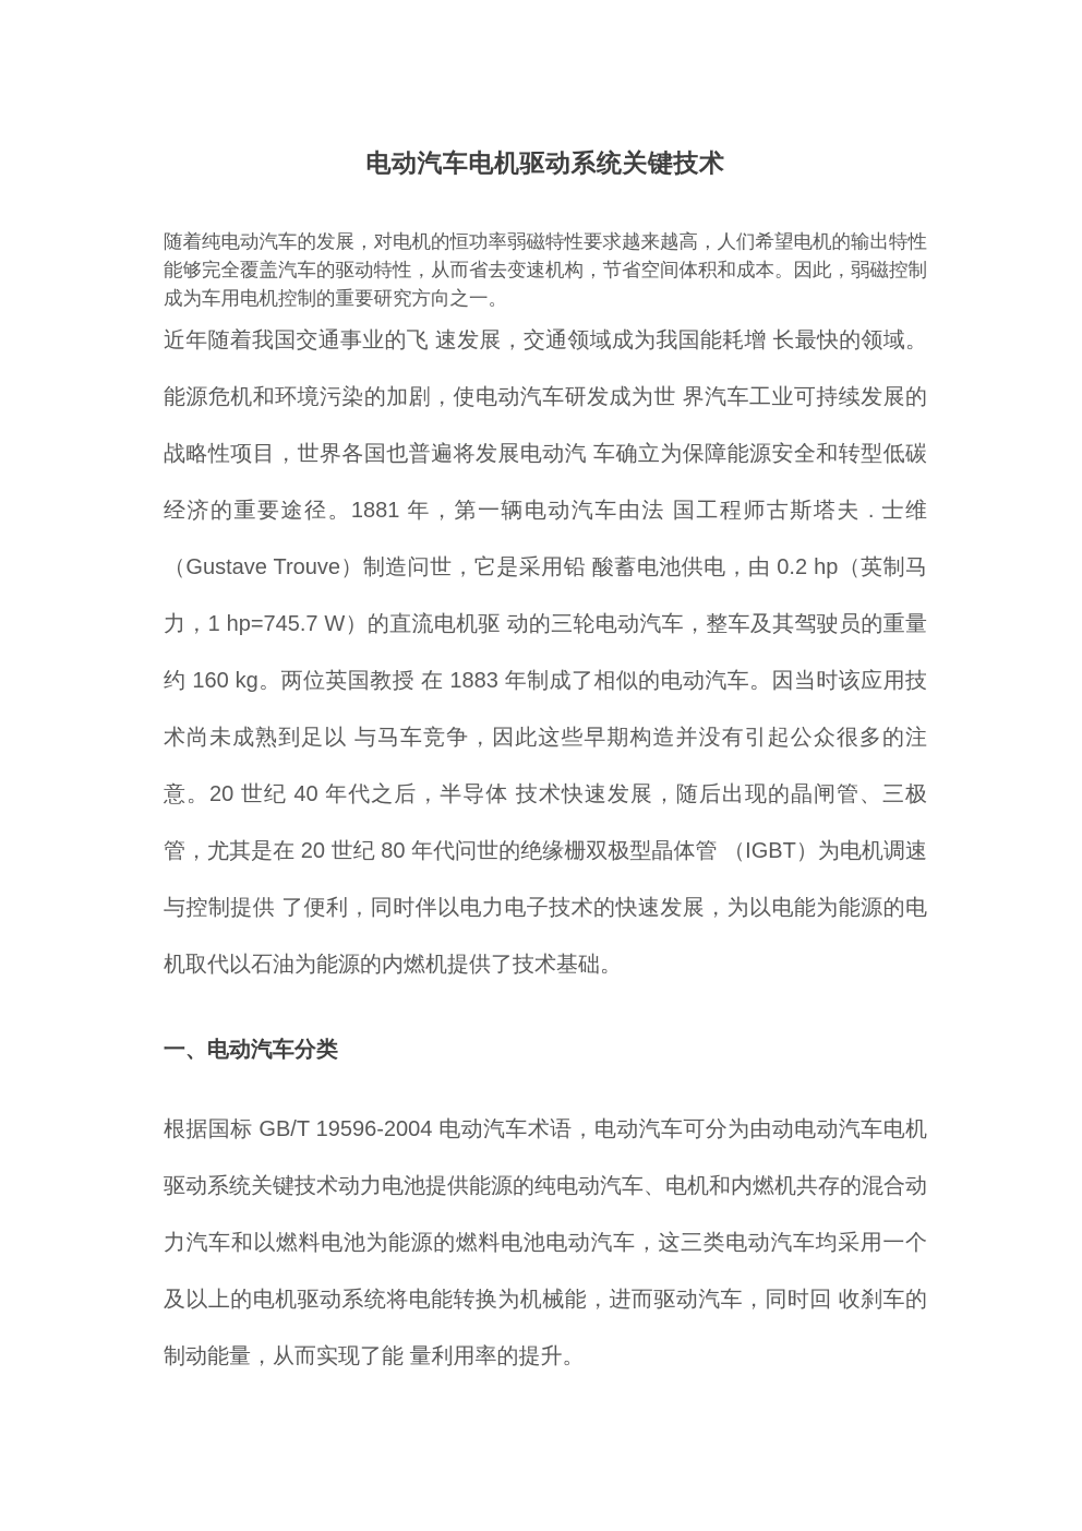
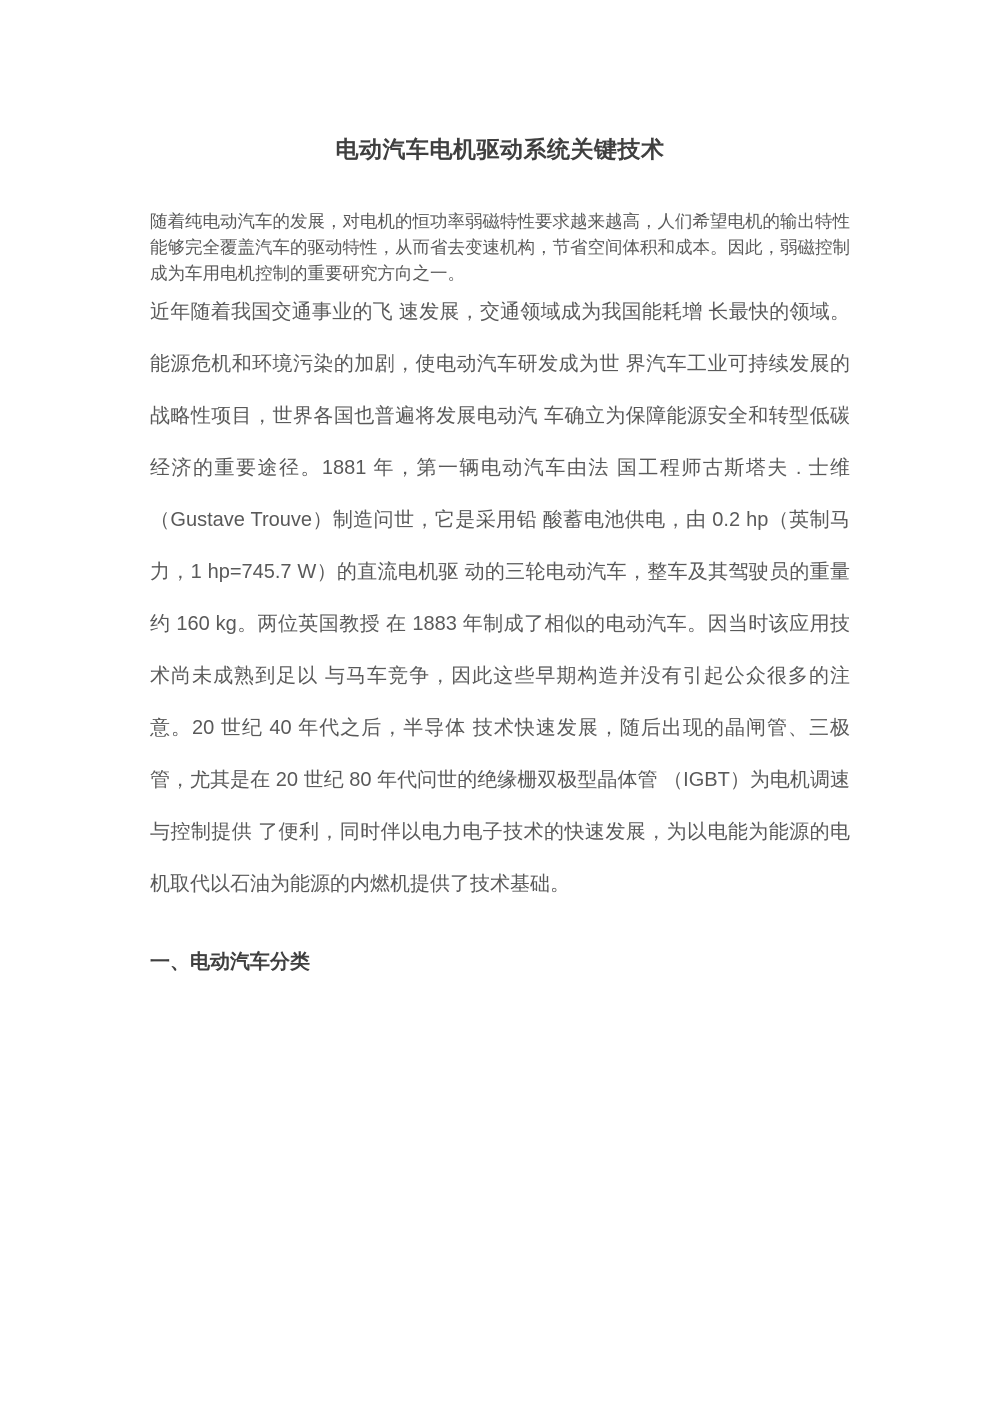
  电动汽车电机驱动系统关键技术
  随着纯电动汽车的发展，对电机的恒功率弱磁特性要求越来越高，人们希望电机的输出特性能够完全覆盖汽车的驱动特性，从而省去变速机构，节省空间体积和成本。因此，弱磁控制成为车用电机控制的重要研究方向之一。
  近年随着我国交通事业的飞 速发展，交通领域成为我国能耗增 长最快的领域。能源危机和环境污染的加剧，使电动汽车研发成为世 界汽车工业可持续发展的战略性项目，世界各国也普遍将发展电动汽 车确立为保障能源安全和转型低碳经济的重要途径。1881 年，第一辆电动汽车由法 国工程师古斯塔夫 . 士维 （Gustave Trouve）制造问世，它是采用铅 酸蓄电池供电，由 0.2 hp（英制马 力，1 hp=745.7 W）的直流电机驱 动的三轮电动汽车，整车及其驾驶员的重量约 160 kg。两位英国教授 在 1883 年制成了相似的电动汽车。因当时该应用技术尚未成熟到足以 与马车竞争，因此这些早期构造并没有引起公众很多的注意。20 世纪 40 年代之后，半导体 技术快速发展，随后出现的晶闸管、三极管，尤其是在 20 世纪 80 年代问世的绝缘栅双极型晶体管 （IGBT）为电机调速与控制提供 了便利，同时伴以电力电子技术的快速发展，为以电能为能源的电机取代以石油为能源的内燃机提供了技术基础。
  一、电动汽车分类
- 根据国标 GB/T 19596-2004 电动汽车术语，电动汽车可分为由动电动汽车电机驱动系统关键技术动力电池提供能源的纯电动汽车、电机和内燃机共存的混合动力汽车和以燃料电池为能源的燃料电池电动汽车，这三类电动汽车均采用一个 及以上的电机驱动系统将电能转换为机械能，进而驱动汽车，同时回 收刹车的制动能量，从而实现了能 量利用率的提升。
